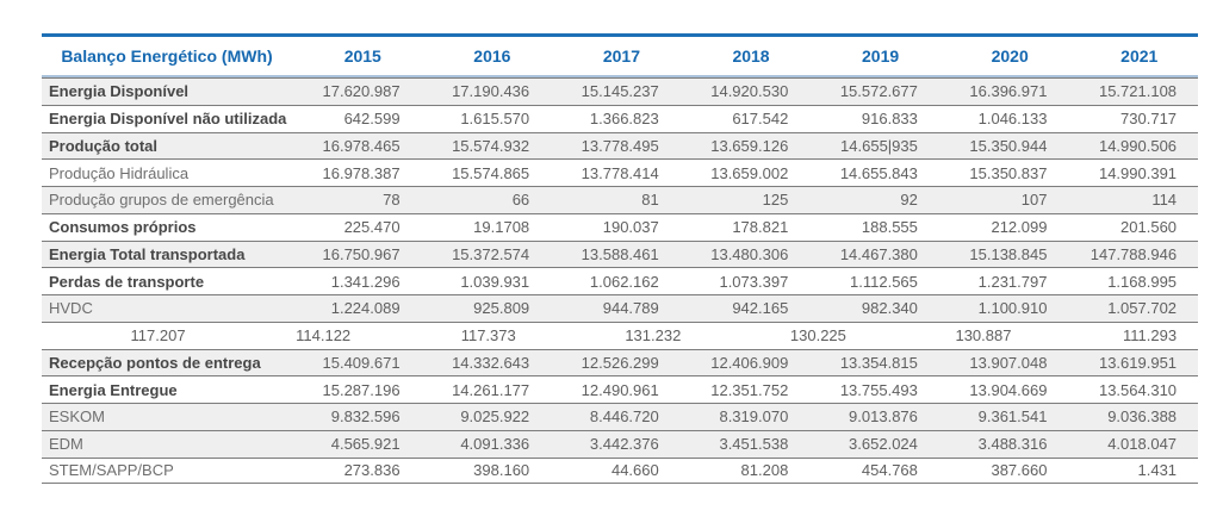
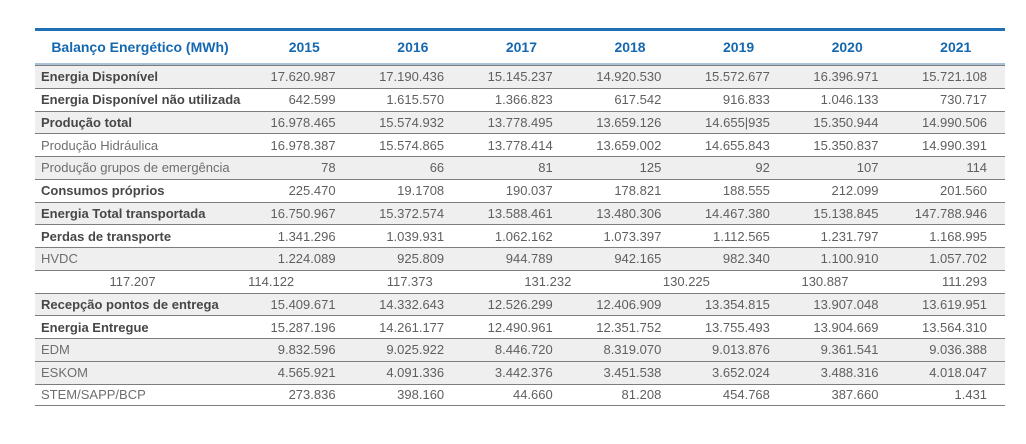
  Balanço Energético (MWh)
  2015
  2016
  2017
  2018
  2019
  2020
  2021
  Energia Disponível
  17.620.987
  17.190.436
  15.145.237
  14.920.530
  15.572.677
  16.396.971
  15.721.108
  Energia Disponível não utilizada
  642.599
  1.615.570
  1.366.823
  617.542
  916.833
  1.046.133
  730.717
  Produção total
  16.978.465
  15.574.932
  13.778.495
  13.659.126
  14.655|935
  15.350.944
  14.990.506
  Produção Hidráulica
  16.978.387
  15.574.865
  13.778.414
  13.659.002
  14.655.843
  15.350.837
  14.990.391
  Produção grupos de emergência
  78
  66
  81
  125
  92
  107
  114
  Consumos próprios
  225.470
  19.1708
  190.037
  178.821
  188.555
  212.099
  201.560
  Energia Total transportada
  16.750.967
  15.372.574
  13.588.461
  13.480.306
  14.467.380
  15.138.845
  147.788.946
  Perdas de transporte
  1.341.296
  1.039.931
  1.062.162
  1.073.397
  1.112.565
  1.231.797
  1.168.995
  HVDC
  1.224.089
  925.809
  944.789
  942.165
  982.340
  1.100.910
  1.057.702
  117.207
  114.122
  117.373
  131.232
  130.225
  130.887
  111.293
  Recepção pontos de entrega
  15.409.671
  14.332.643
  12.526.299
  12.406.909
  13.354.815
  13.907.048
  13.619.951
  Energia Entregue
  15.287.196
  14.261.177
  12.490.961
  12.351.752
  13.755.493
  13.904.669
  13.564.310
- ESKOM
+ EDM
  9.832.596
  9.025.922
  8.446.720
  8.319.070
  9.013.876
  9.361.541
  9.036.388
- EDM
+ ESKOM
  4.565.921
  4.091.336
  3.442.376
  3.451.538
  3.652.024
  3.488.316
  4.018.047
  STEM/SAPP/BCP
  273.836
  398.160
  44.660
  81.208
  454.768
  387.660
  1.431
